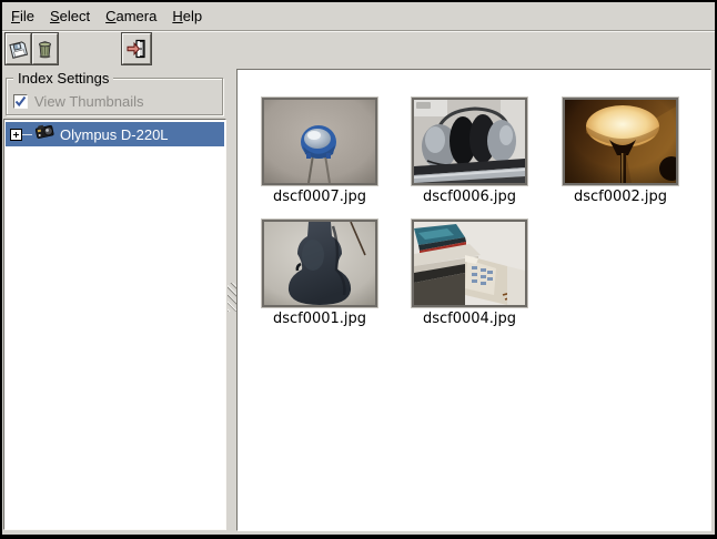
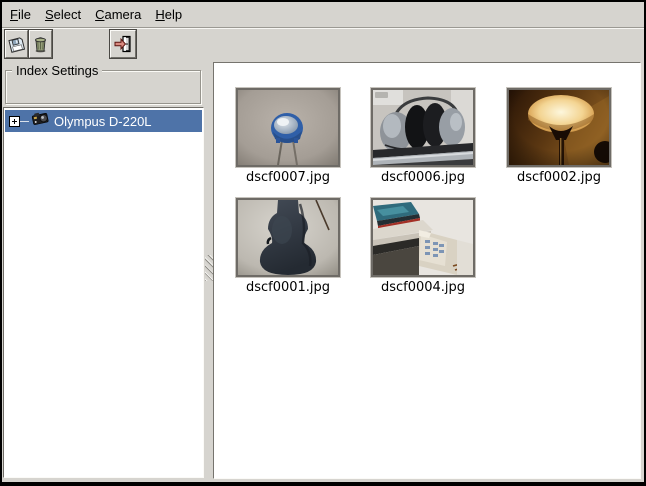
  File
  Select
  Camera
  Help
  Index Settings
- View Thumbnails
  Olympus D-220L
  dscf0007.jpg
  dscf0006.jpg
  dscf0002.jpg
  dscf0001.jpg
  dscf0004.jpg
